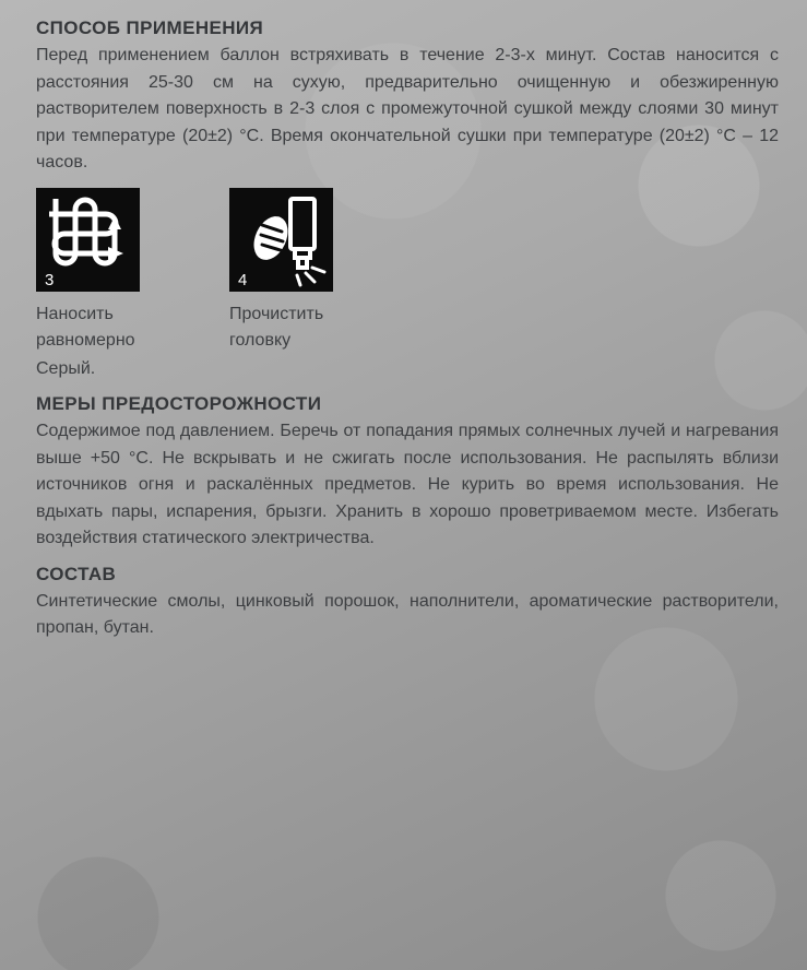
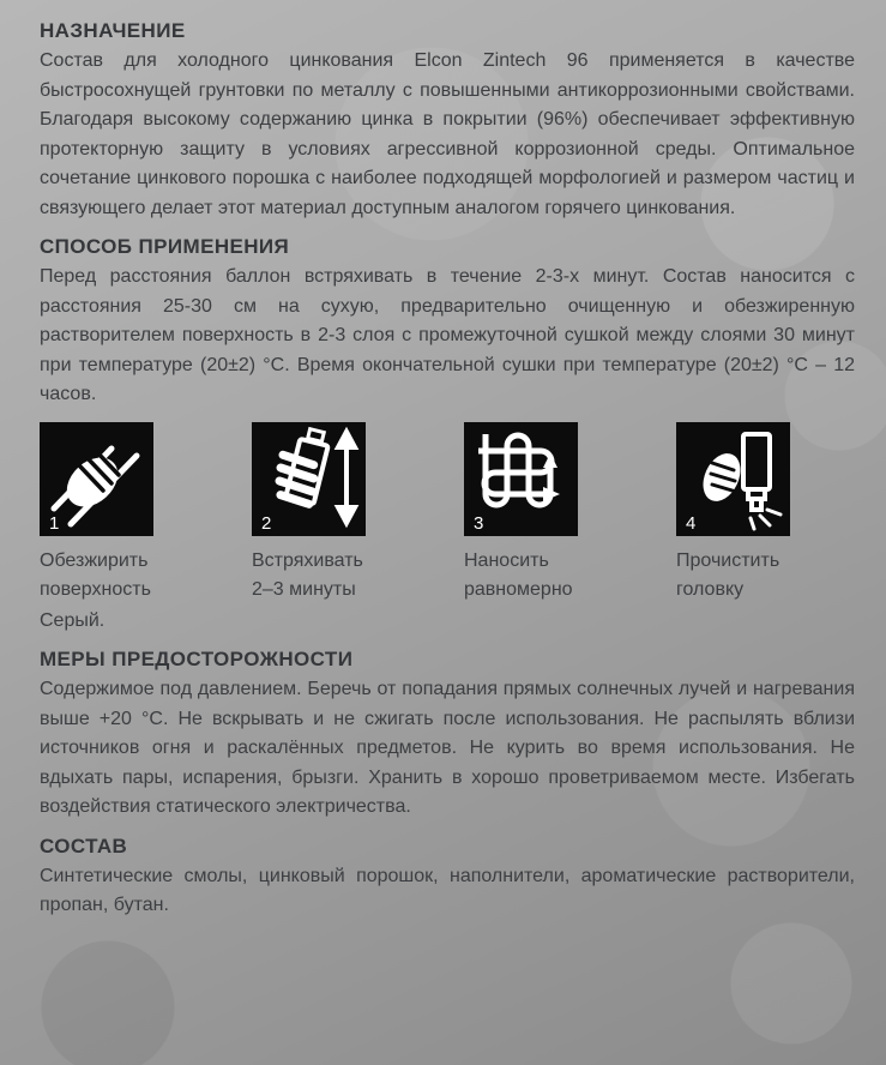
+ НАЗНАЧЕНИЕ
+ Состав для холодного цинкования Elcon Zintech 96 применяется в качестве быстросохнущей грунтовки по металлу с повышенными антикоррозионными свойствами. Благодаря высокому содержанию цинка в покрытии (96%) обеспечивает эффективную протекторную защиту в условиях агрессивной коррозионной среды. Оптимальное сочетание цинкового порошка с наиболее подходящей морфологией и размером частиц и связующего делает этот материал доступным аналогом горячего цинкования.
  СПОСОБ ПРИМЕНЕНИЯ
- Перед применением баллон встряхивать в течение 2-3-х минут. Состав наносится с расстояния 25-30 см на сухую, предварительно очищенную и обезжиренную растворителем поверхность в 2-3 слоя с промежуточной сушкой между слоями 30 минут при температуре (20±2) °С. Время окончательной сушки при температуре (20±2) °С – 12 часов.
+ Перед расстояния баллон встряхивать в течение 2-3-х минут. Состав наносится с расстояния 25-30 см на сухую, предварительно очищенную и обезжиренную растворителем поверхность в 2-3 слоя с промежуточной сушкой между слоями 30 минут при температуре (20±2) °С. Время окончательной сушки при температуре (20±2) °С – 12 часов.
+ 1
+ Обезжирить
+ поверхность
+ 2
+ Встряхивать
+ 2–3 минуты
  3
  Наносить
  равномерно
  4
  Прочистить
  головку
  Серый.
  МЕРЫ ПРЕДОСТОРОЖНОСТИ
- Содержимое под давлением. Беречь от попадания прямых солнечных лучей и нагревания выше +50 °С. Не вскрывать и не сжигать после использования. Не распылять вблизи источников огня и раскалённых предметов. Не курить во время использования. Не вдыхать пары, испарения, брызги. Хранить в хорошо проветриваемом месте. Избегать воздействия статического электричества.
+ Содержимое под давлением. Беречь от попадания прямых солнечных лучей и нагревания выше +20 °С. Не вскрывать и не сжигать после использования. Не распылять вблизи источников огня и раскалённых предметов. Не курить во время использования. Не вдыхать пары, испарения, брызги. Хранить в хорошо проветриваемом месте. Избегать воздействия статического электричества.
  СОСТАВ
  Синтетические смолы, цинковый порошок, наполнители, ароматические растворители, пропан, бутан.
